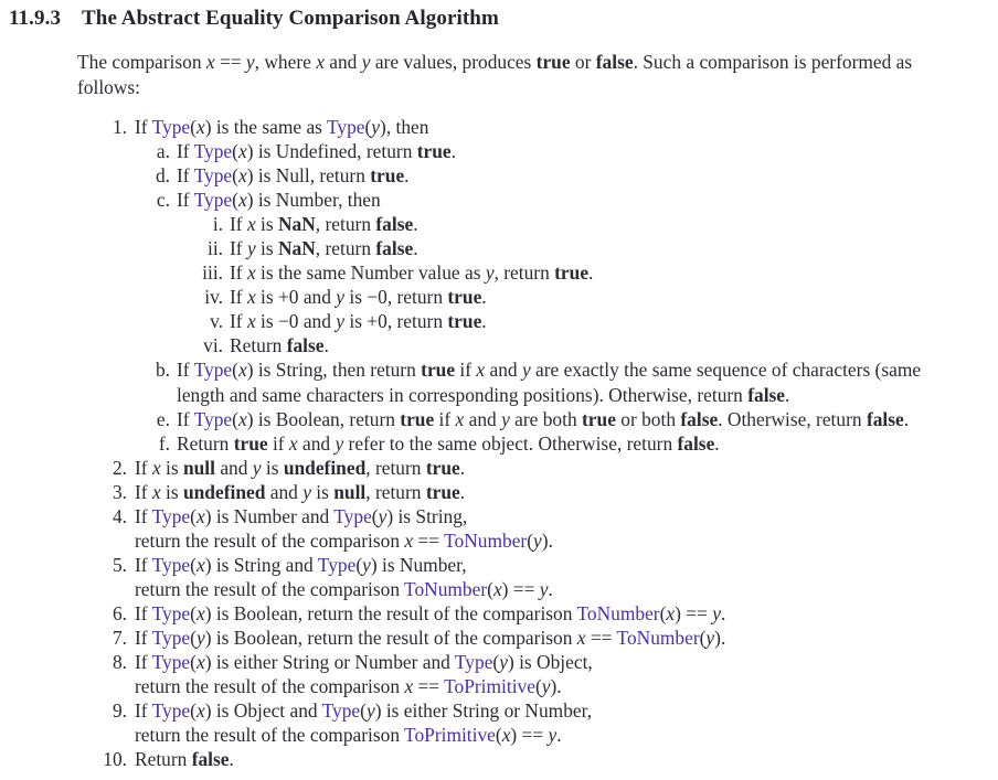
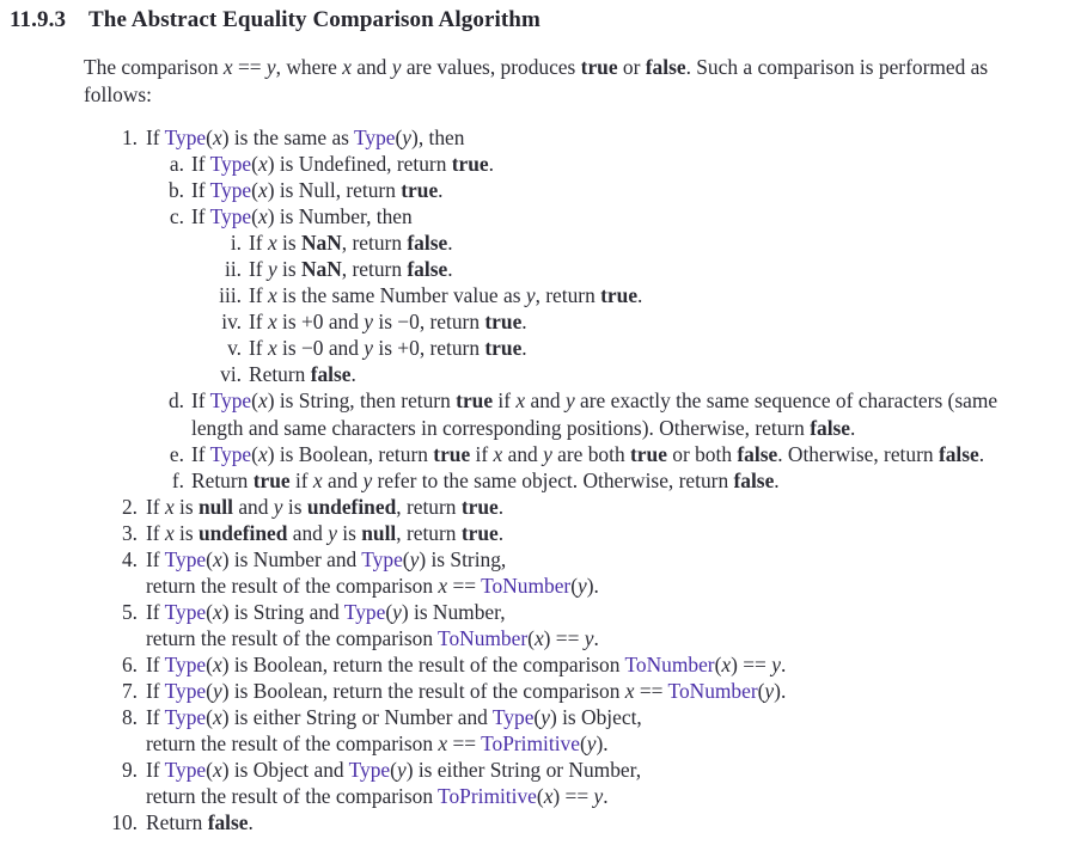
  11.9.3 The Abstract Equality Comparison Algorithm
  The comparison x == y, where x and y are values, produces true or false. Such a comparison is performed as follows:
  1.
  If Type(x) is the same as Type(y), then
  a.
  If Type(x) is Undefined, return true.
- d.
+ b.
  If Type(x) is Null, return true.
  c.
  If Type(x) is Number, then
  i.
  If x is NaN, return false.
  ii.
  If y is NaN, return false.
  iii.
  If x is the same Number value as y, return true.
  iv.
  If x is +0 and y is −0, return true.
  v.
  If x is −0 and y is +0, return true.
  vi.
  Return false.
- b.
+ d.
  If Type(x) is String, then return true if x and y are exactly the same sequence of characters (same length and same characters in corresponding positions). Otherwise, return false.
  e.
  If Type(x) is Boolean, return true if x and y are both true or both false. Otherwise, return false.
  f.
  Return true if x and y refer to the same object. Otherwise, return false.
  2.
  If x is null and y is undefined, return true.
  3.
  If x is undefined and y is null, return true.
  4.
  If Type(x) is Number and Type(y) is String,
  return the result of the comparison x == ToNumber(y).
  5.
  If Type(x) is String and Type(y) is Number,
  return the result of the comparison ToNumber(x) == y.
  6.
  If Type(x) is Boolean, return the result of the comparison ToNumber(x) == y.
  7.
  If Type(y) is Boolean, return the result of the comparison x == ToNumber(y).
  8.
  If Type(x) is either String or Number and Type(y) is Object,
  return the result of the comparison x == ToPrimitive(y).
  9.
  If Type(x) is Object and Type(y) is either String or Number,
  return the result of the comparison ToPrimitive(x) == y.
  10.
  Return false.
